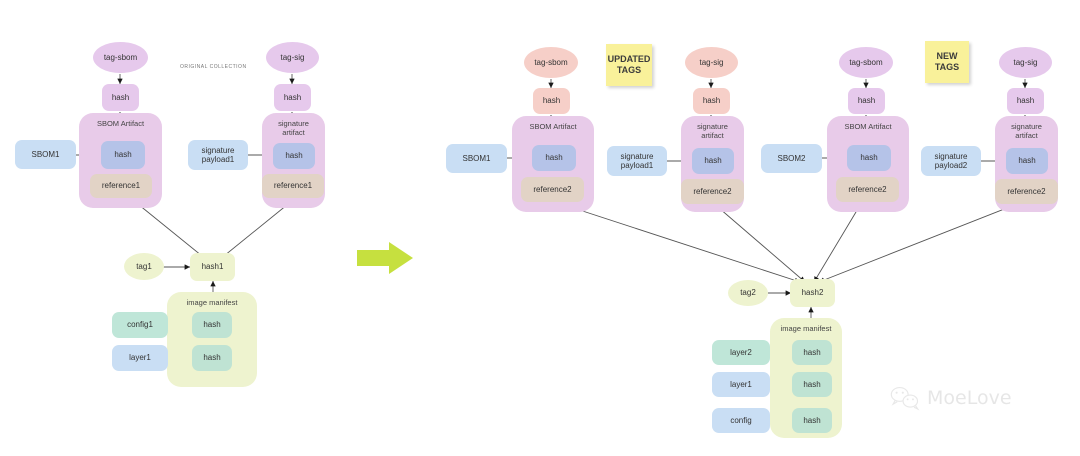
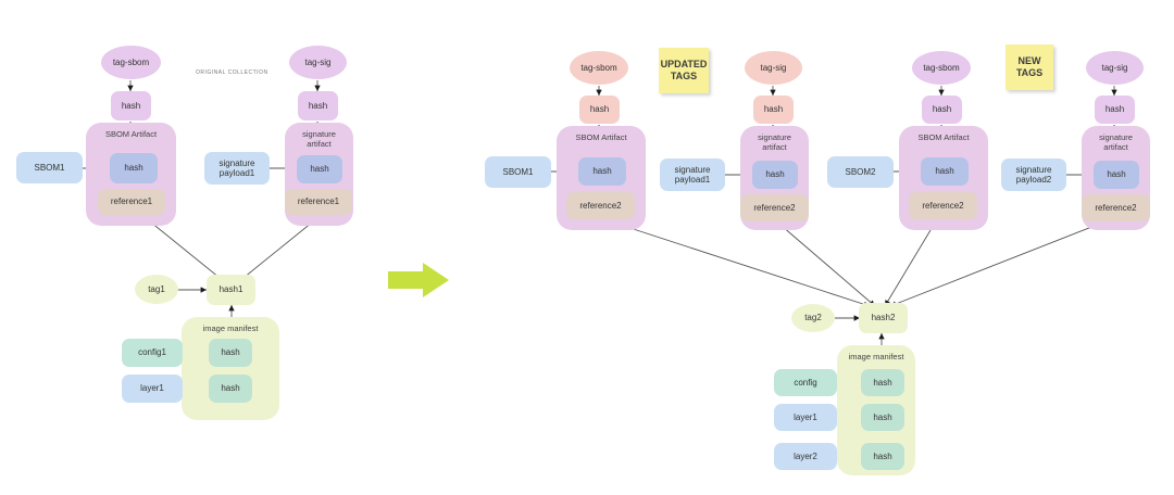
  SBOM Artifact
  tag-sbom
  hash
  SBOM1
  hash
  reference1
  signature
  artifact
  tag-sig
  hash
  signature
  payload1
  hash
  reference1
  image manifest
  tag1
  hash1
  config1
  hash
  layer1
  hash
  UPDATED
  TAGS
  NEW
  TAGS
  SBOM Artifact
  tag-sbom
  hash
  SBOM1
  hash
  reference2
  signature
  artifact
  tag-sig
  hash
  signature
  payload1
  hash
  reference2
  SBOM Artifact
  tag-sbom
  hash
  SBOM2
  hash
  reference2
  signature
  artifact
  tag-sig
  hash
  signature
  payload2
  hash
  reference2
  image manifest
  tag2
  hash2
- layer2
+ config
  hash
  layer1
  hash
- config
+ layer2
  hash
- MoeLove
